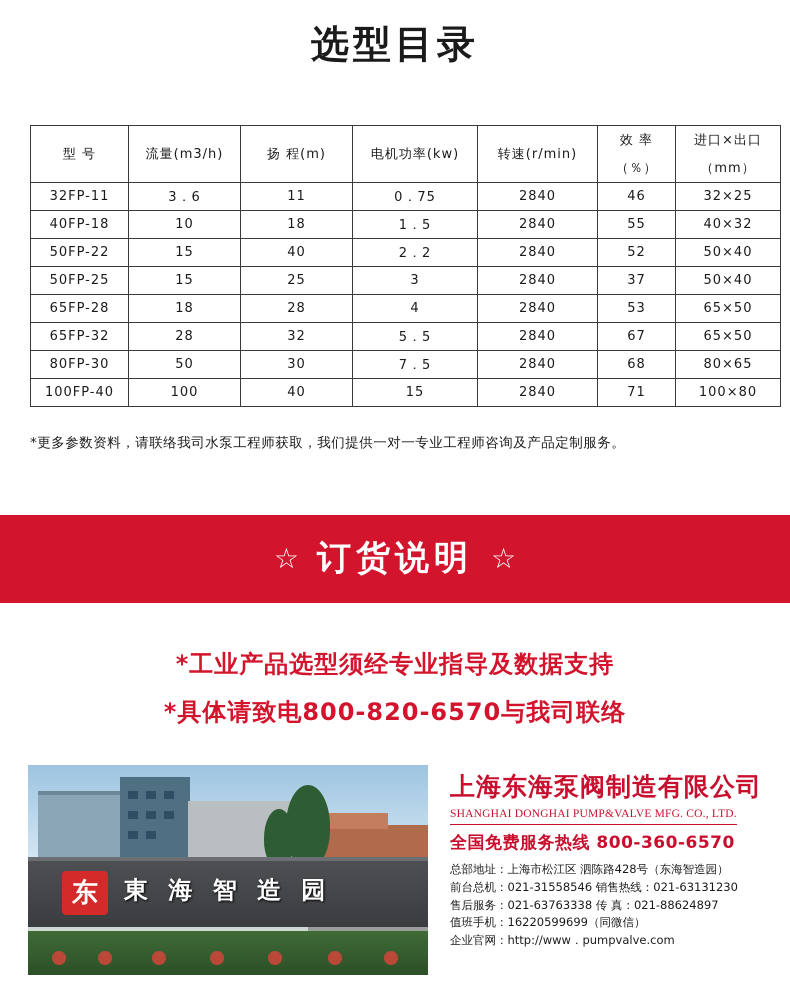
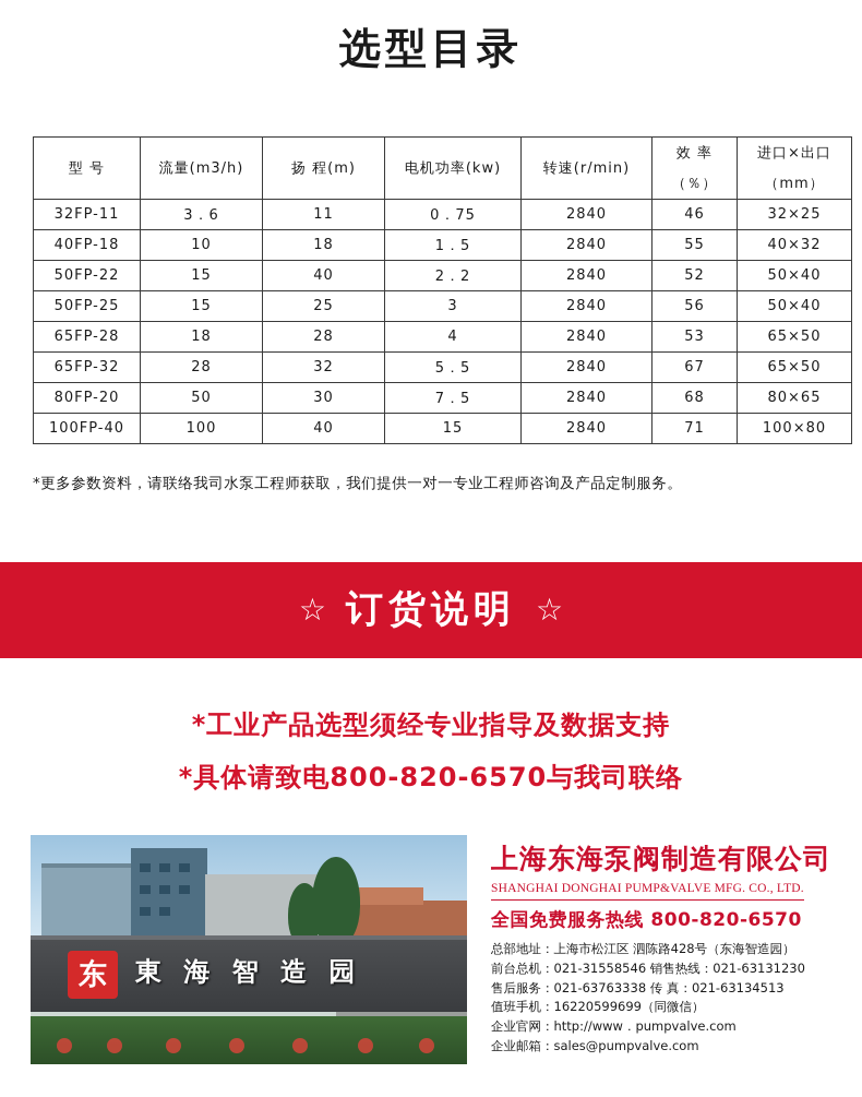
  选型目录
  型 号	流量(m3/h)	扬 程(m)	电机功率(kw)	转速(r/min)	效 率	进口×出口
  （％）	（mm）
  32FP-11	3．6	11	0．75	2840	46	32×25
  40FP-18	10	18	1．5	2840	55	40×32
  50FP-22	15	40	2．2	2840	52	50×40
- 50FP-25	15	25	3	2840	37	50×40
+ 50FP-25	15	25	3	2840	56	50×40
  65FP-28	18	28	4	2840	53	65×50
  65FP-32	28	32	5．5	2840	67	65×50
- 80FP-30	50	30	7．5	2840	68	80×65
+ 80FP-20	50	30	7．5	2840	68	80×65
  100FP-40	100	40	15	2840	71	100×80
  *更多参数资料，请联络我司水泵工程师获取，我们提供一对一专业工程师咨询及产品定制服务。
  ☆
  订货说明
  ☆
  *工业产品选型须经专业指导及数据支持
  *具体请致电800-820-6570与我司联络
  东
  東 海 智 造 园
  上海东海泵阀制造有限公司
  SHANGHAI DONGHAI PUMP&VALVE MFG. CO., LTD.
- 全国免费服务热线 800-360-6570
+ 全国免费服务热线 800-820-6570
  总部地址：上海市松江区 泗陈路428号（东海智造园）
  前台总机：021-31558546 销售热线：021-63131230
- 售后服务：021-63763338 传 真：021-88624897
+ 售后服务：021-63763338 传 真：021-63134513
  值班手机：16220599699（同微信）
  企业官网：http://www．pumpvalve.com
+ 企业邮箱：sales@pumpvalve.com
